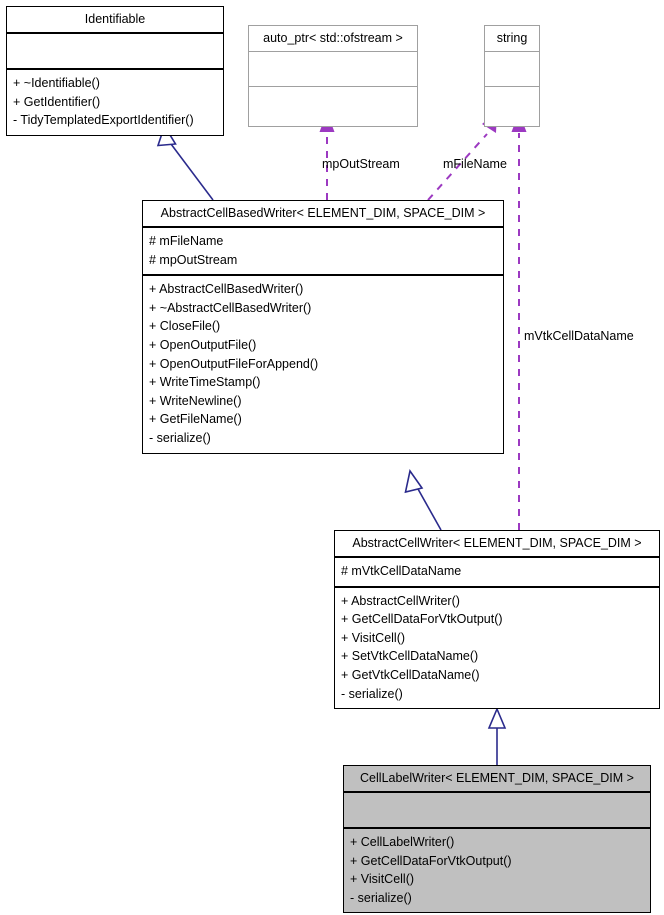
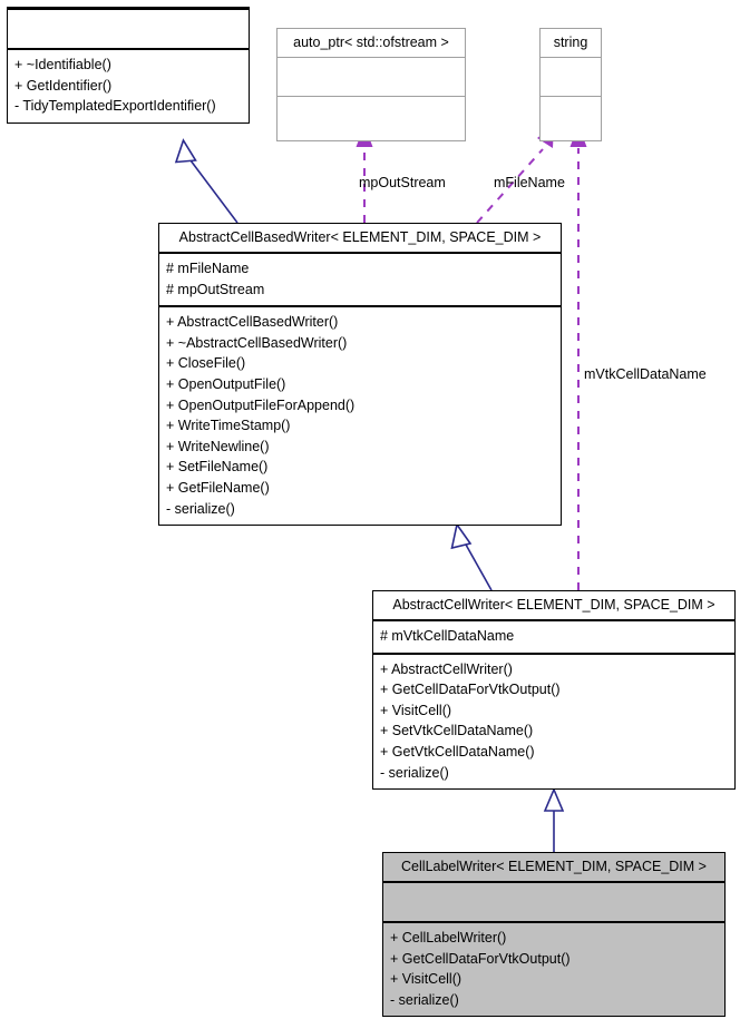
- Identifiable
  + ~Identifiable()
  + GetIdentifier()
  - TidyTemplatedExportIdentifier()
  auto_ptr< std::ofstream >
  string
  AbstractCellBasedWriter< ELEMENT_DIM, SPACE_DIM >
  # mFileName
  # mpOutStream
  + AbstractCellBasedWriter()
  + ~AbstractCellBasedWriter()
  + CloseFile()
  + OpenOutputFile()
  + OpenOutputFileForAppend()
  + WriteTimeStamp()
  + WriteNewline()
+ + SetFileName()
  + GetFileName()
  - serialize()
  AbstractCellWriter< ELEMENT_DIM, SPACE_DIM >
  # mVtkCellDataName
  + AbstractCellWriter()
  + GetCellDataForVtkOutput()
  + VisitCell()
  + SetVtkCellDataName()
  + GetVtkCellDataName()
  - serialize()
  CellLabelWriter< ELEMENT_DIM, SPACE_DIM >
  + CellLabelWriter()
  + GetCellDataForVtkOutput()
  + VisitCell()
  - serialize()
  mpOutStream
  mFileName
  mVtkCellDataName
